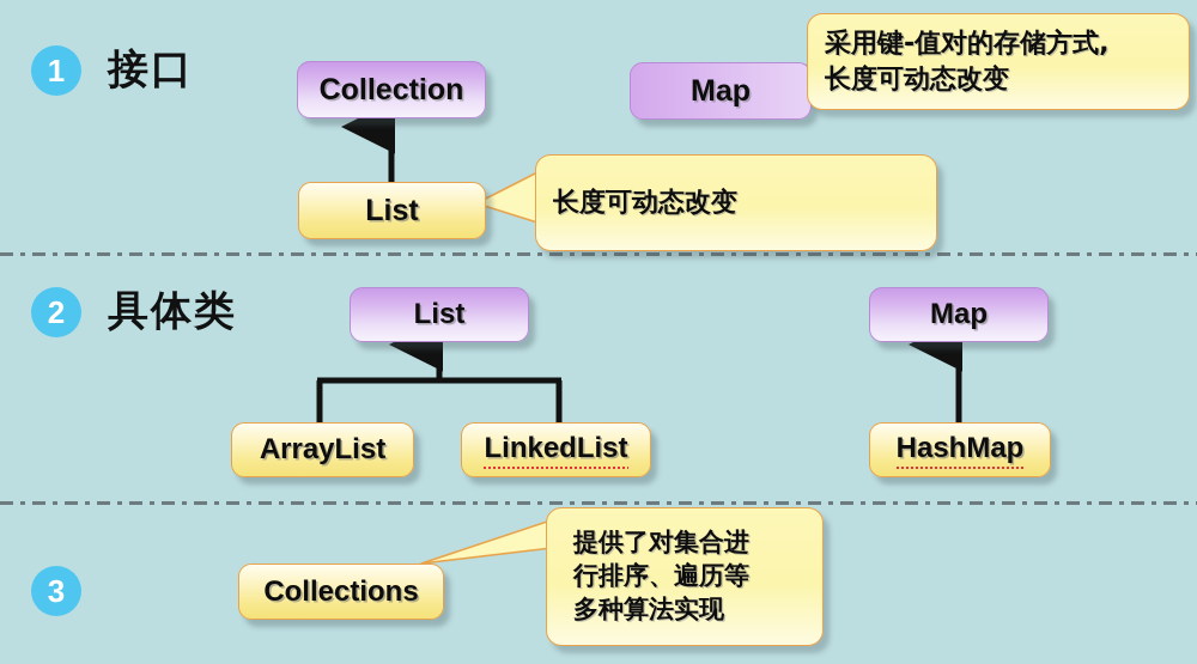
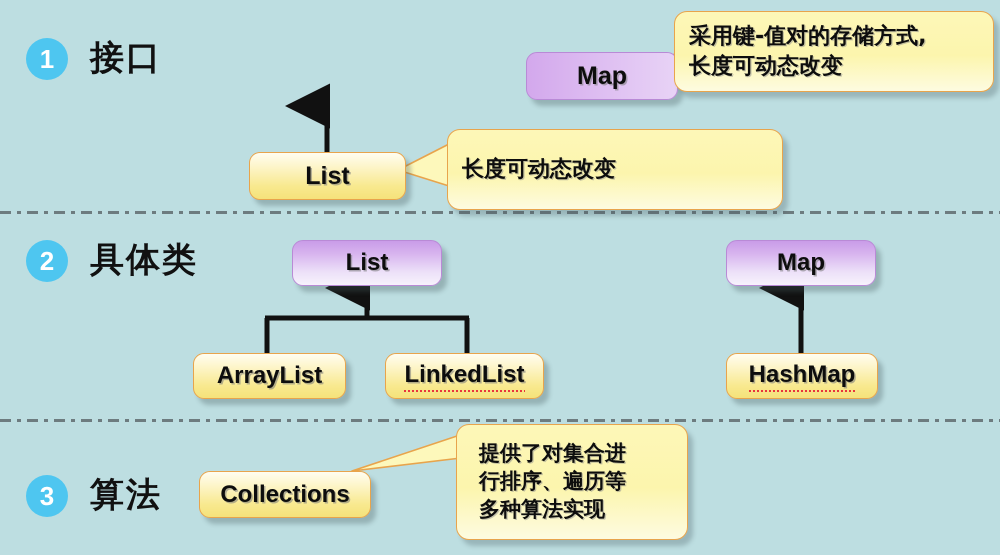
  1
  接口
- Collection
  List
  Map
  采用键-值对的存储方式,
  长度可动态改变
  长度可动态改变
  2
  具体类
  List
  Map
  ArrayList
  LinkedList
  HashMap
  3
+ 算法
  Collections
  提供了对集合进
  行排序、遍历等
  多种算法实现
